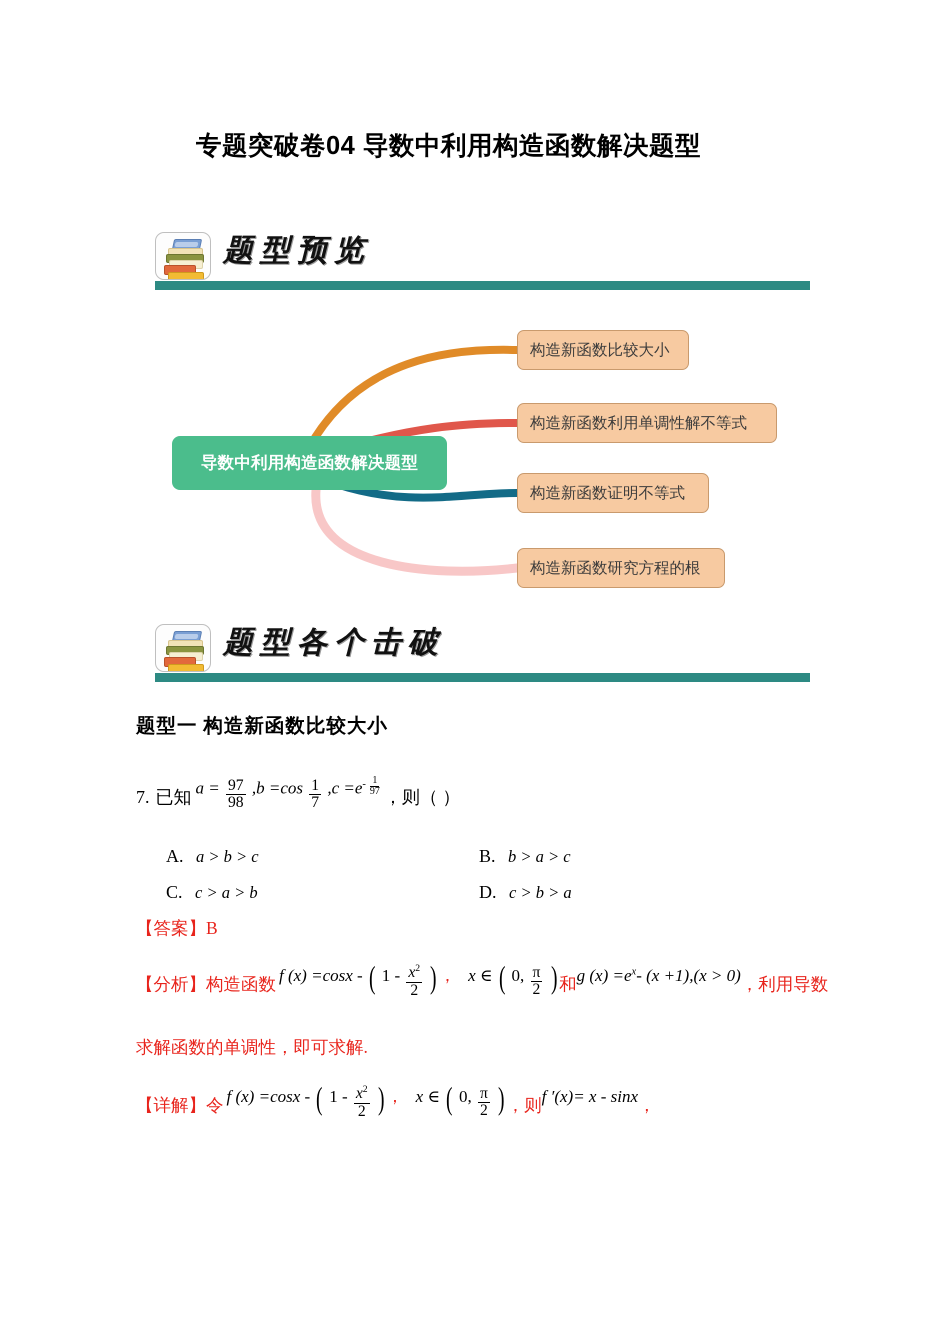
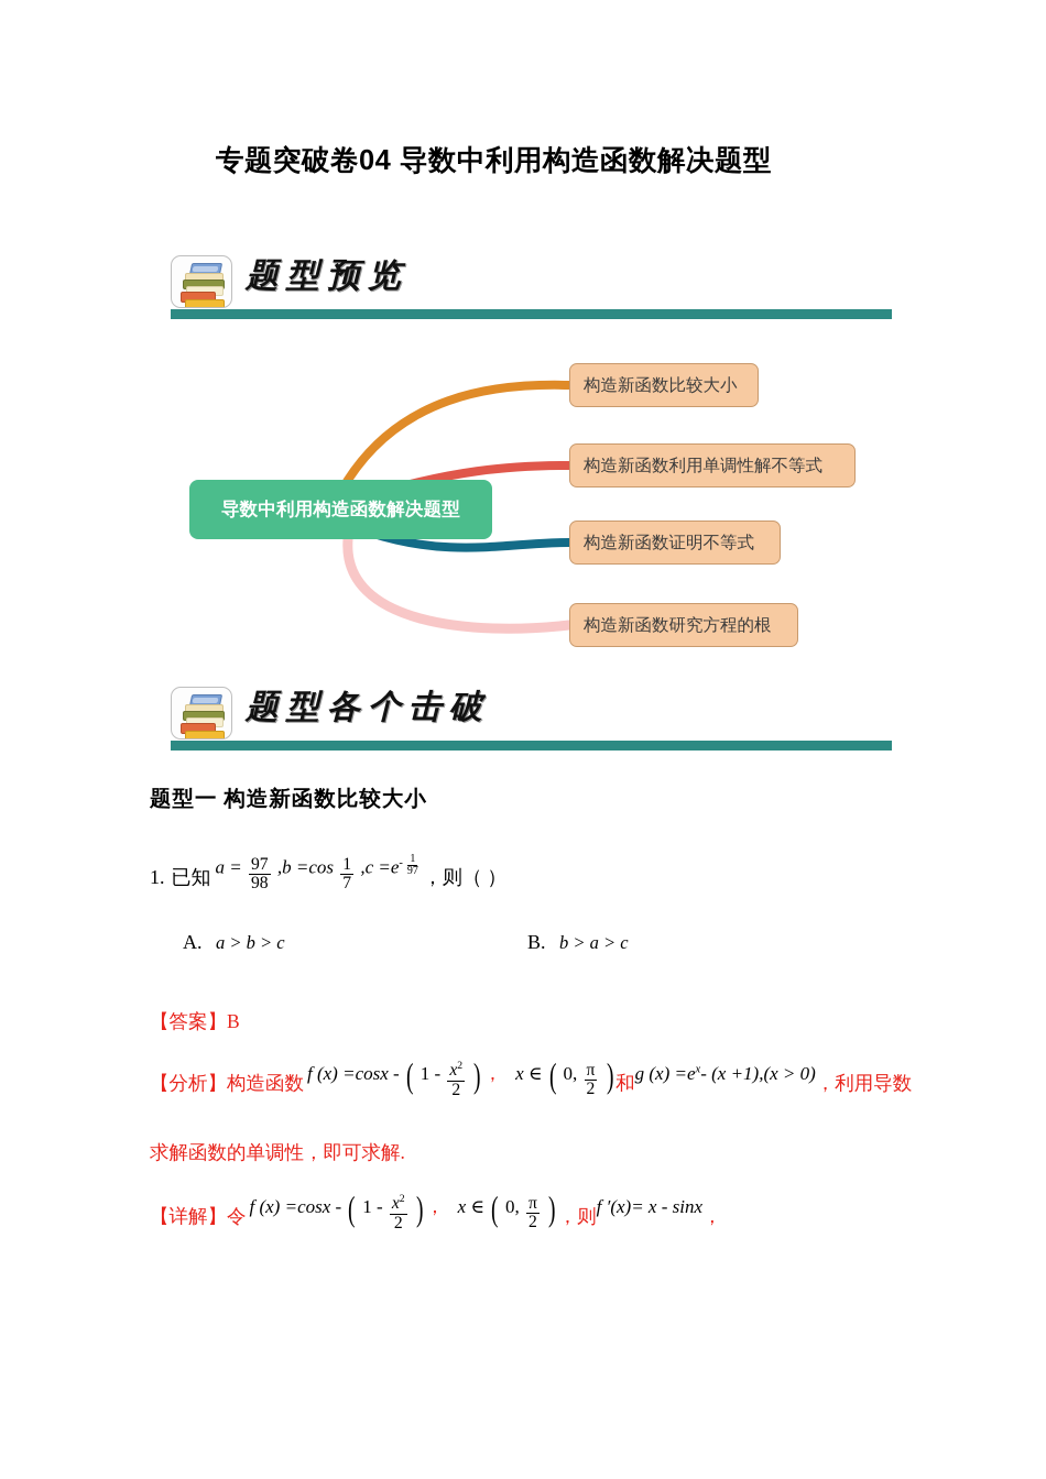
  专题突破卷04 导数中利用构造函数解决题型
  题型预览
  导数中利用构造函数解决题型
  构造新函数比较大小
  构造新函数利用单调性解不等式
  构造新函数证明不等式
  构造新函数研究方程的根
  题型各个击破
  题型一 构造新函数比较大小
- 7.
+ 1.
  已知
  a =
  97
  98
  ,b =cos
  1
  7
  ,c =e-
  1
  97
  ，则（ ）
  A. a > b > c
  B. b > a > c
- C. c > a > b
- D. c > b > a
  【答案】
  B
  【分析】
  构造函数
  f (x) =cosx - ( 1 -
  x2
  2
  )， x ∈ ( 0,
  π
  2
  )
  和
  g (x) =ex- (x +1),(x > 0)
  ，利用导数
  求解函数的单调性，即可求解.
  【详解】
  令
  f (x) =cosx - ( 1 -
  x2
  2
  )， x ∈ ( 0,
  π
  2
  )
  ，则
  f ′(x)= x - sinx
  ，
